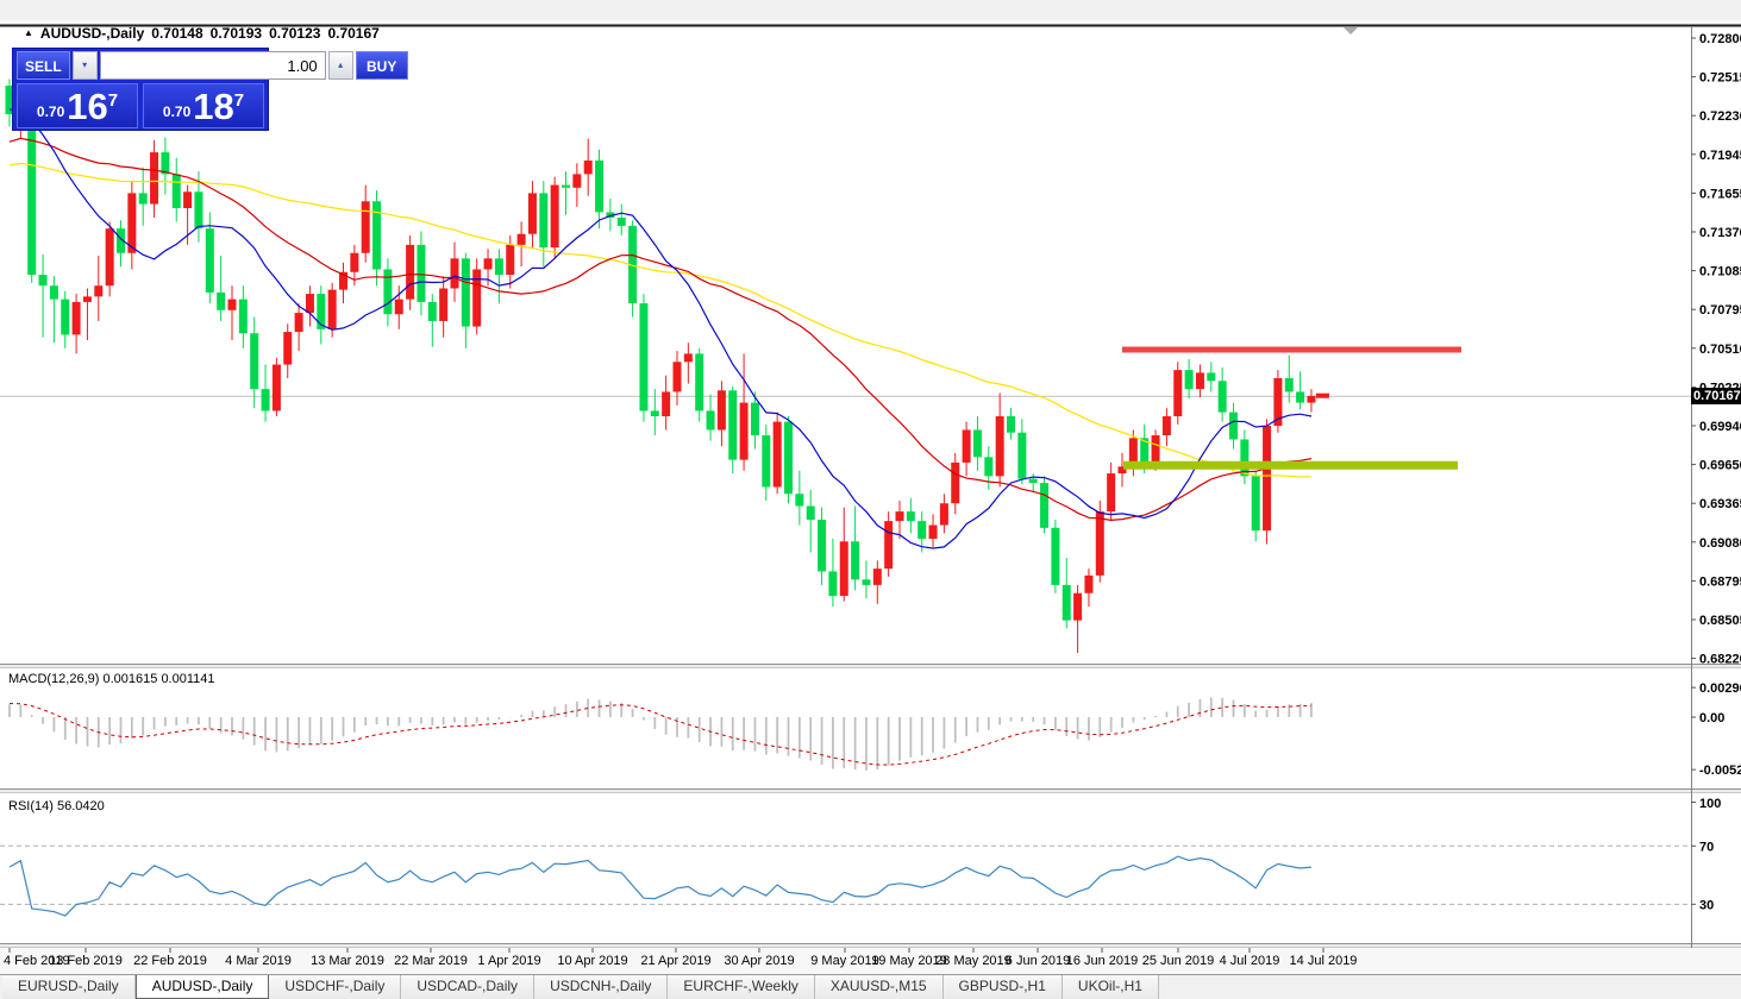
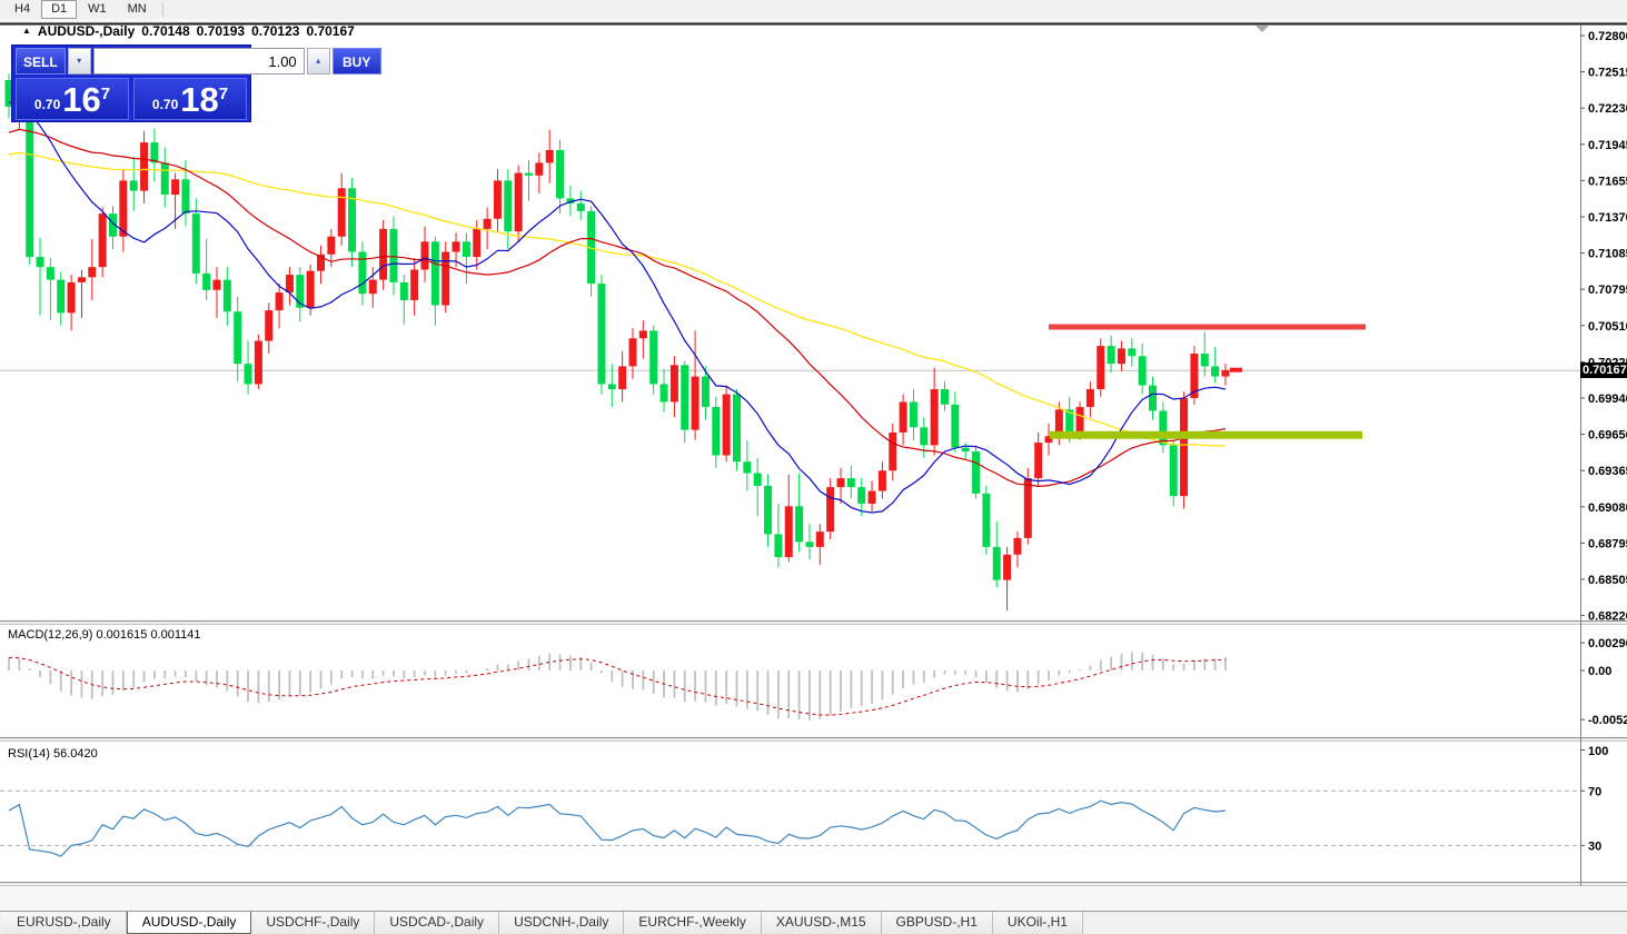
+ H4
+ D1
+ W1
+ MN
  0.7280
  0.7251
  0.7223
  0.7194
  0.7165
  0.7137
  0.7108
  0.7079
  0.7051
  0.6994
  0.6965
  0.6936
  0.6908
  0.6879
  0.6850
  0.6822
  0.0029
  0.00
  -0.0052
  100
  70
  30
- 4 Feb 2019
- 13 Feb 2019
- 22 Feb 2019
- 4 Mar 2019
- 13 Mar 2019
- 22 Mar 2019
- 1 Apr 2019
- 10 Apr 2019
- 21 Apr 2019
- 30 Apr 2019
- 9 May 2019
- 19 May 2019
- 28 May 2019
- 6 Jun 2019
- 16 Jun 2019
- 25 Jun 2019
- 4 Jul 2019
- 14 Jul 2019
  ▲
  AUDUSD-,Daily
  0.70148
  0.70193
  0.70123
  0.70167
  SELL
  ▾
  1.00
  ▴
  BUY
  0.70
  16
  7
  0.70
  18
  7
  MACD(12,26,9) 0.001615 0.001141
  RSI(14) 56.0420
  0.70167
  EURUSD-,Daily
  AUDUSD-,Daily
  USDCHF-,Daily
  USDCAD-,Daily
  USDCNH-,Daily
  EURCHF-,Weekly
  XAUUSD-,M15
  GBPUSD-,H1
  UKOil-,H1
